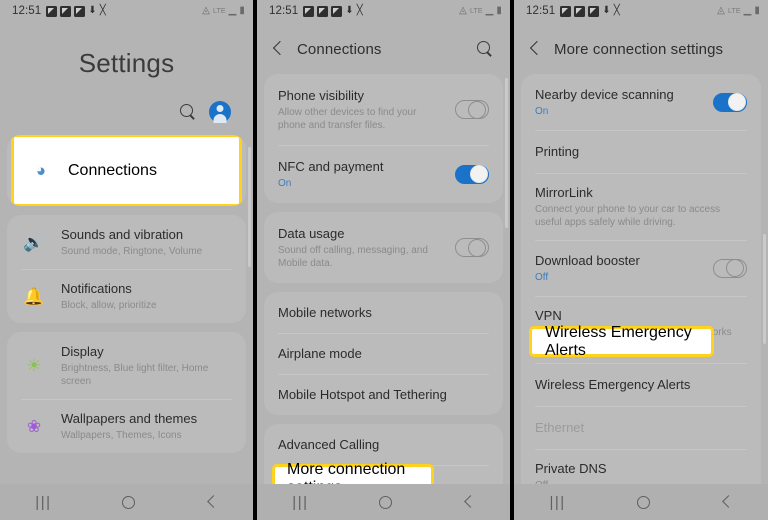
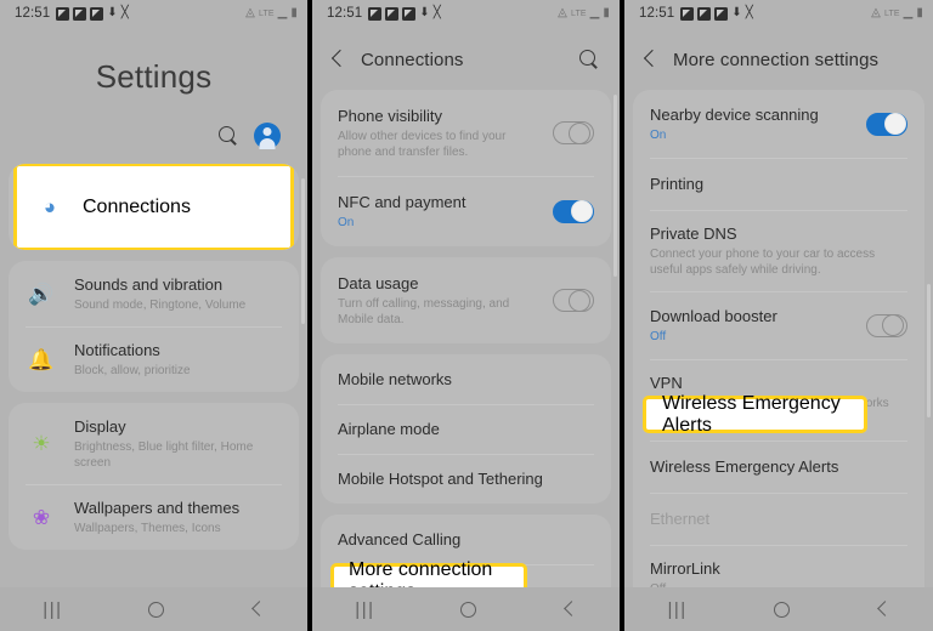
  12:51
  ⬇
  ╳
  ◬
  ▁
  ▮
  Settings
  ◕
  Connections
  🔊
  Sounds and vibration
  Sound mode, Ringtone, Volume
  🔔
  Notifications
  Block, allow, prioritize
  ☀
  Display
  Brightness, Blue light filter, Home screen
  ❀
  Wallpapers and themes
  Wallpapers, Themes, Icons
  |||
  12:51
  ⬇
  ╳
  ◬
  ▁
  ▮
  Connections
  Phone visibility
  Allow other devices to find your phone and transfer files.
  NFC and payment
  On
  Data usage
- Sound off calling, messaging, and Mobile data.
+ Turn off calling, messaging, and Mobile data.
  Mobile networks
  Airplane mode
  Mobile Hotspot and Tethering
  Advanced Calling
  |||
  12:51
  ⬇
  ╳
  ◬
  ▁
  ▮
  More connection settings
  Nearby device scanning
  On
  Printing
- MirrorLink
+ Private DNS
  Connect your phone to your car to access useful apps safely while driving.
  Download booster
  Off
  VPN
  Wireless Emergency Alerts
  Ethernet
- Private DNS
+ MirrorLink
  Wireless Emergency Alerts
  |||
